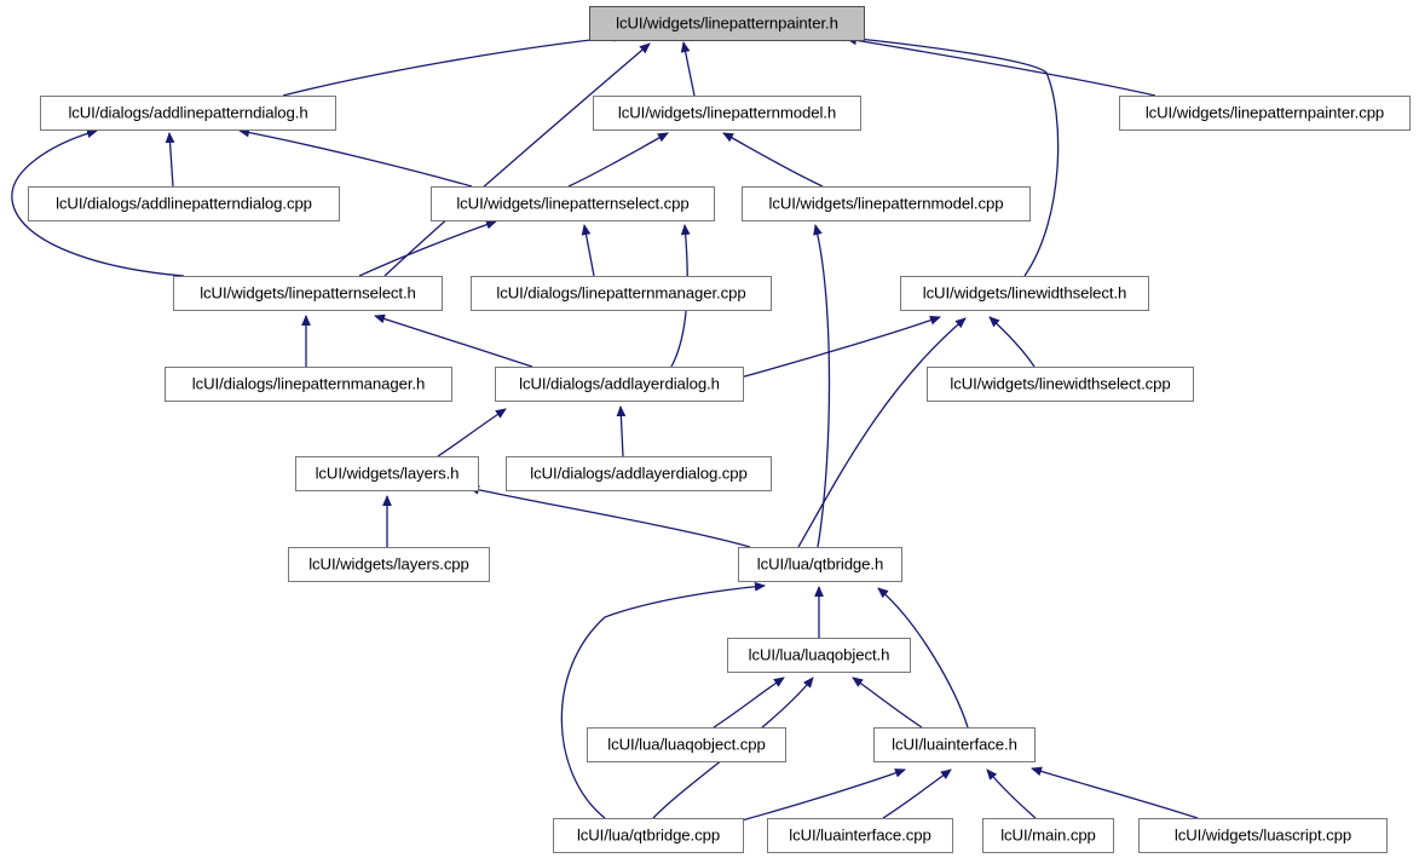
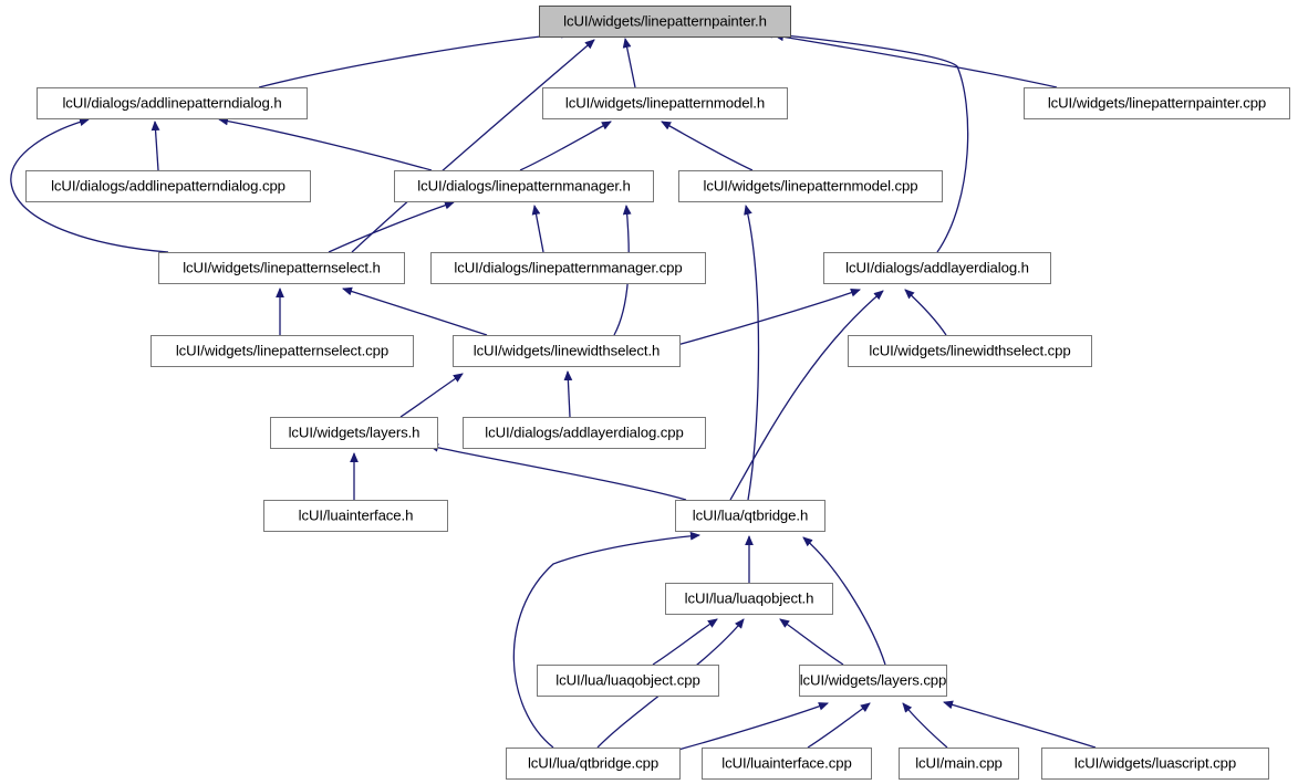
  lcUI/widgets/linepatternpainter.h
  lcUI/dialogs/addlinepatterndialog.h
  lcUI/widgets/linepatternmodel.h
  lcUI/widgets/linepatternpainter.cpp
  lcUI/dialogs/addlinepatterndialog.cpp
- lcUI/widgets/linepatternselect.cpp
+ lcUI/dialogs/linepatternmanager.h
  lcUI/widgets/linepatternmodel.cpp
  lcUI/widgets/linepatternselect.h
  lcUI/dialogs/linepatternmanager.cpp
- lcUI/widgets/linewidthselect.h
+ lcUI/dialogs/addlayerdialog.h
- lcUI/dialogs/linepatternmanager.h
+ lcUI/widgets/linepatternselect.cpp
- lcUI/dialogs/addlayerdialog.h
+ lcUI/widgets/linewidthselect.h
  lcUI/widgets/linewidthselect.cpp
  lcUI/widgets/layers.h
  lcUI/dialogs/addlayerdialog.cpp
- lcUI/widgets/layers.cpp
+ lcUI/luainterface.h
  lcUI/lua/qtbridge.h
  lcUI/lua/luaqobject.h
  lcUI/lua/luaqobject.cpp
- lcUI/luainterface.h
+ lcUI/widgets/layers.cpp
  lcUI/lua/qtbridge.cpp
  lcUI/luainterface.cpp
  lcUI/main.cpp
  lcUI/widgets/luascript.cpp
